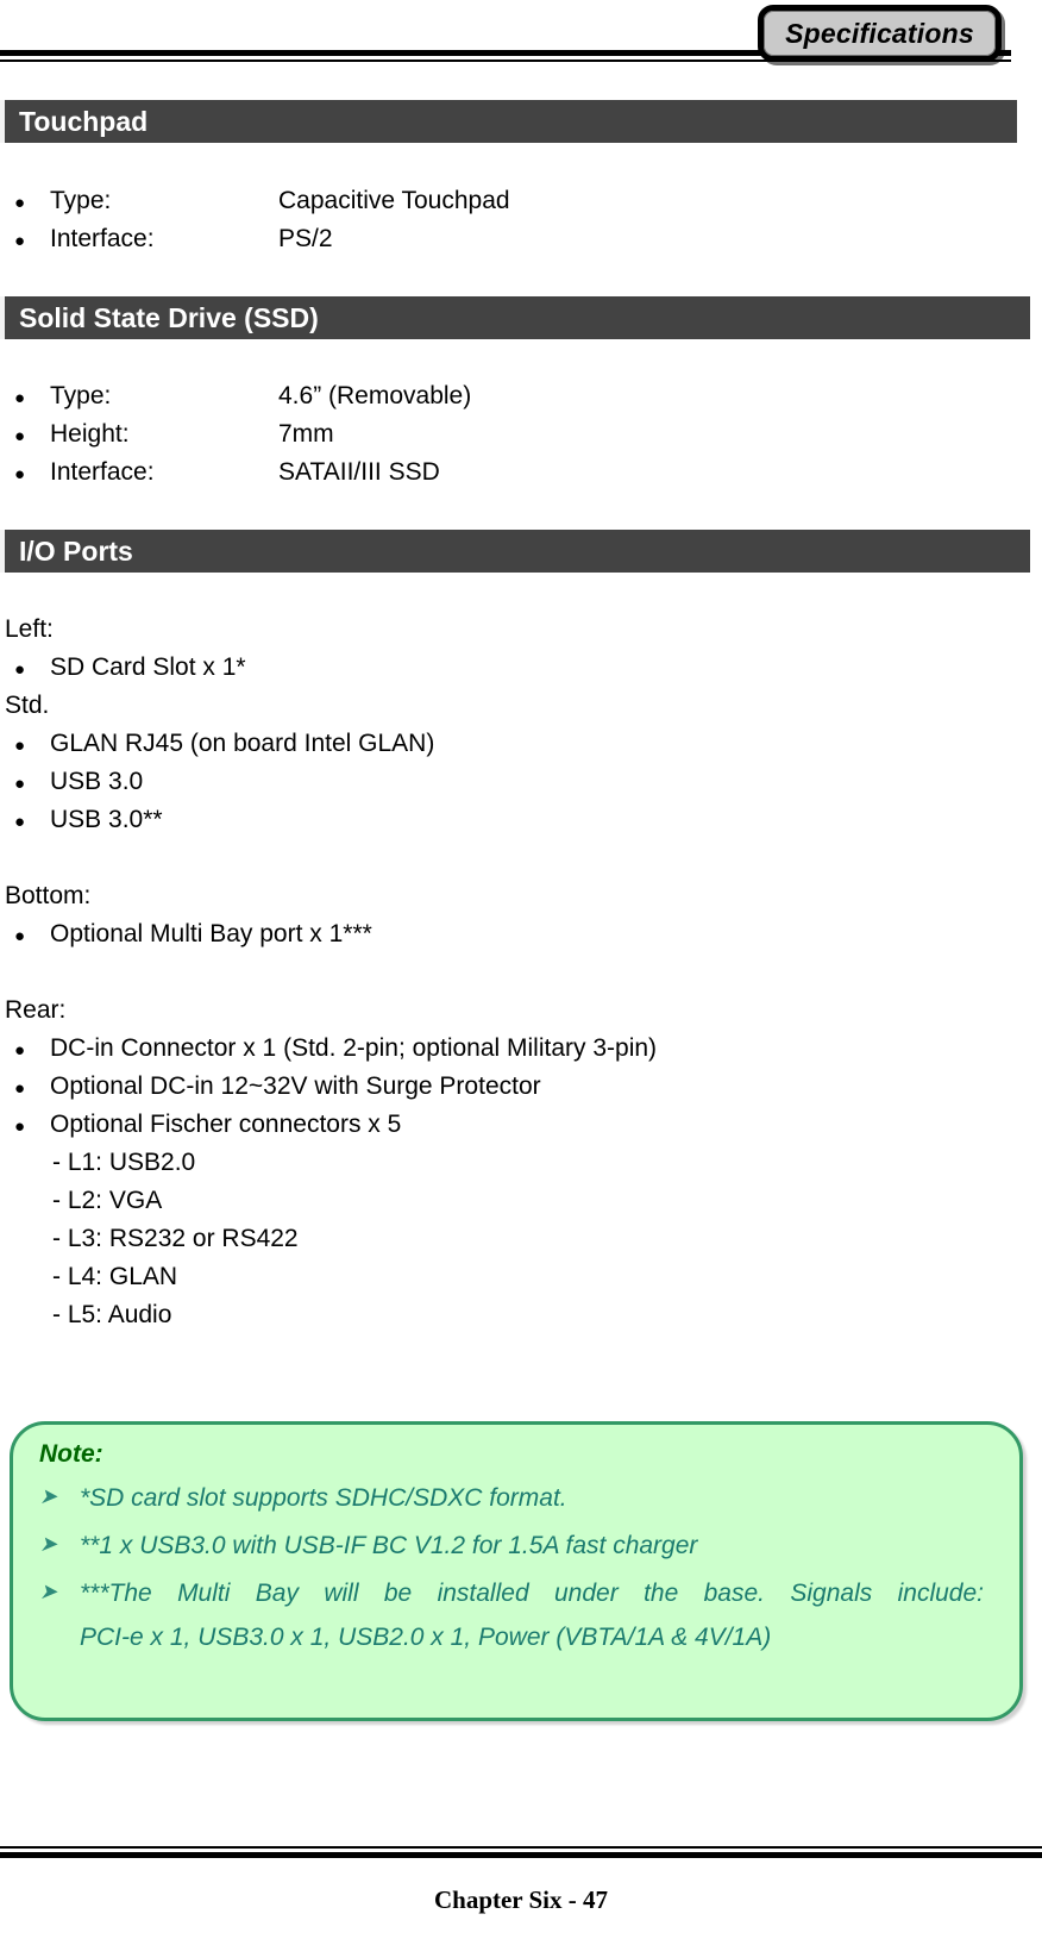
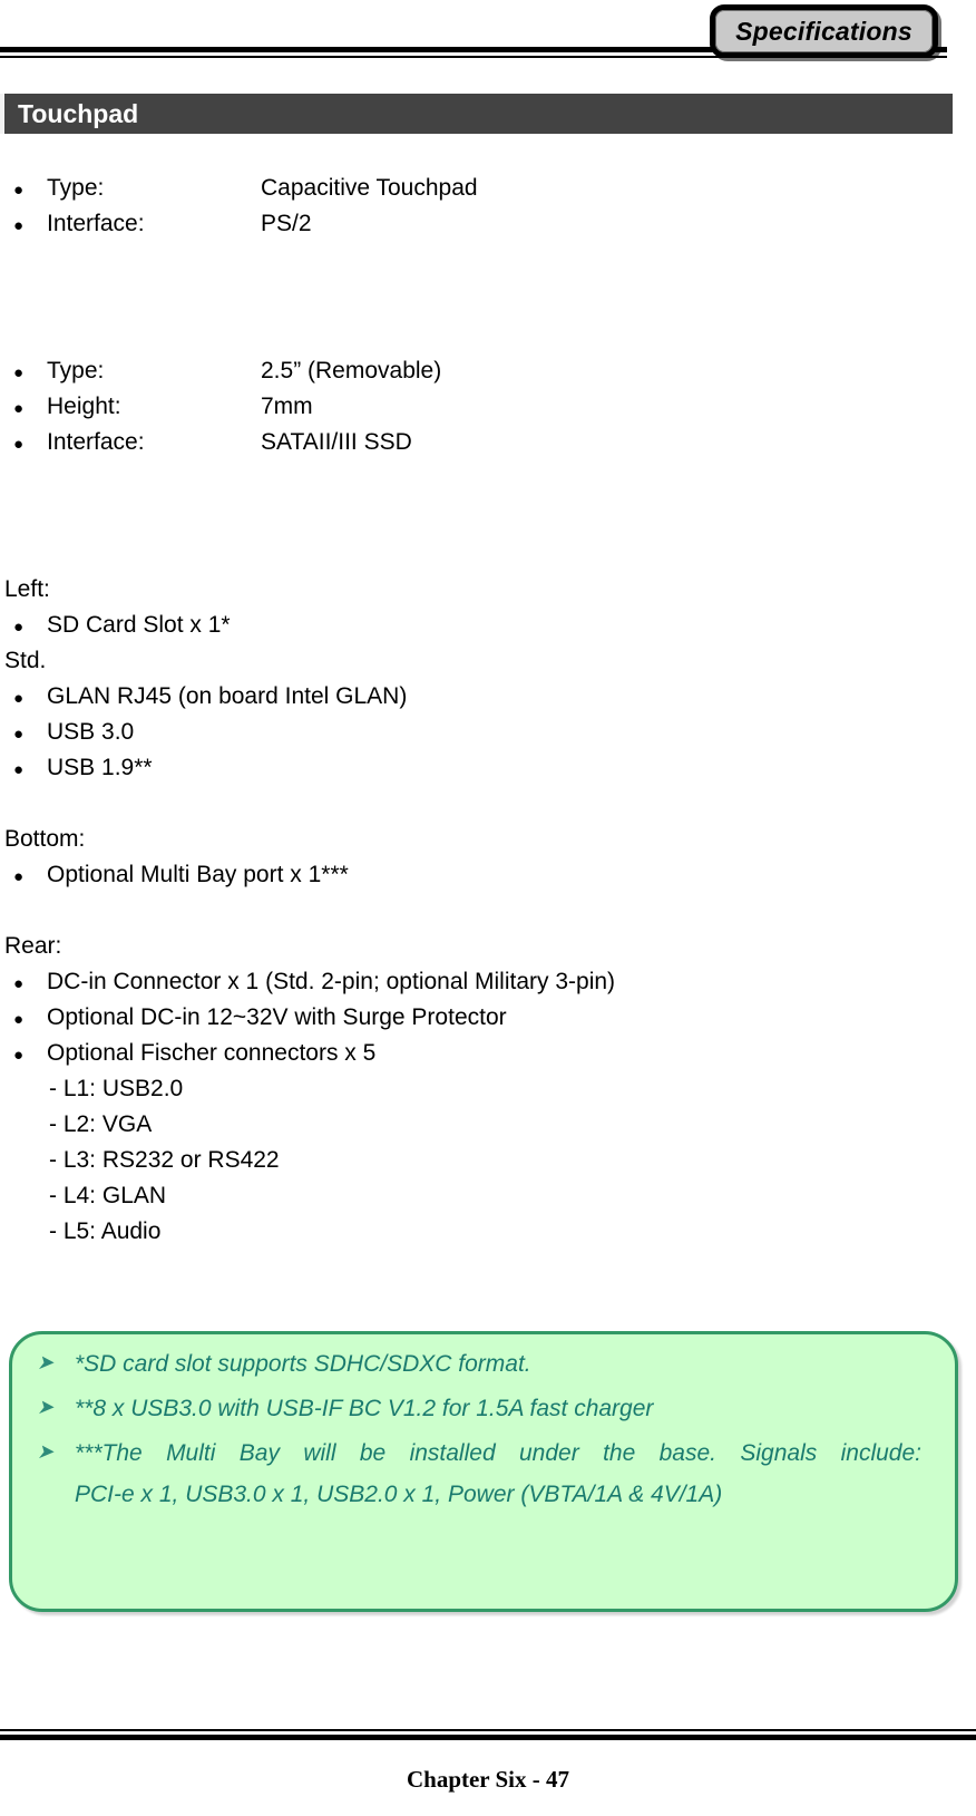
  Specifications
  Touchpad
  ●
  Type:
  Capacitive Touchpad
  ●
  Interface:
  PS/2
- Solid State Drive (SSD)
  ●
  Type:
- 4.6” (Removable)
+ 2.5” (Removable)
  ●
  Height:
  7mm
  ●
  Interface:
  SATAII/III SSD
- I/O Ports
  Left:
  ●
  SD Card Slot x 1*
  Std.
  ●
  GLAN RJ45 (on board Intel GLAN)
  ●
  USB 3.0
  ●
- USB 3.0**
+ USB 1.9**
  Bottom:
  ●
  Optional Multi Bay port x 1***
  Rear:
  ●
  DC-in Connector x 1 (Std. 2-pin; optional Military 3-pin)
  ●
  Optional DC-in 12~32V with Surge Protector
  ●
  Optional Fischer connectors x 5
  - L1: USB2.0
  - L2: VGA
  - L3: RS232 or RS422
  - L4: GLAN
  - L5: Audio
- Note:
  ➤
  *SD card slot supports SDHC/SDXC format.
  ➤
- **1 x USB3.0 with USB-IF BC V1.2 for 1.5A fast charger
+ **8 x USB3.0 with USB-IF BC V1.2 for 1.5A fast charger
  ➤
  ***The Multi Bay will be installed under the base. Signals include:
  PCI-e x 1, USB3.0 x 1, USB2.0 x 1, Power (VBTA/1A & 4V/1A)
  Chapter Six - 47
